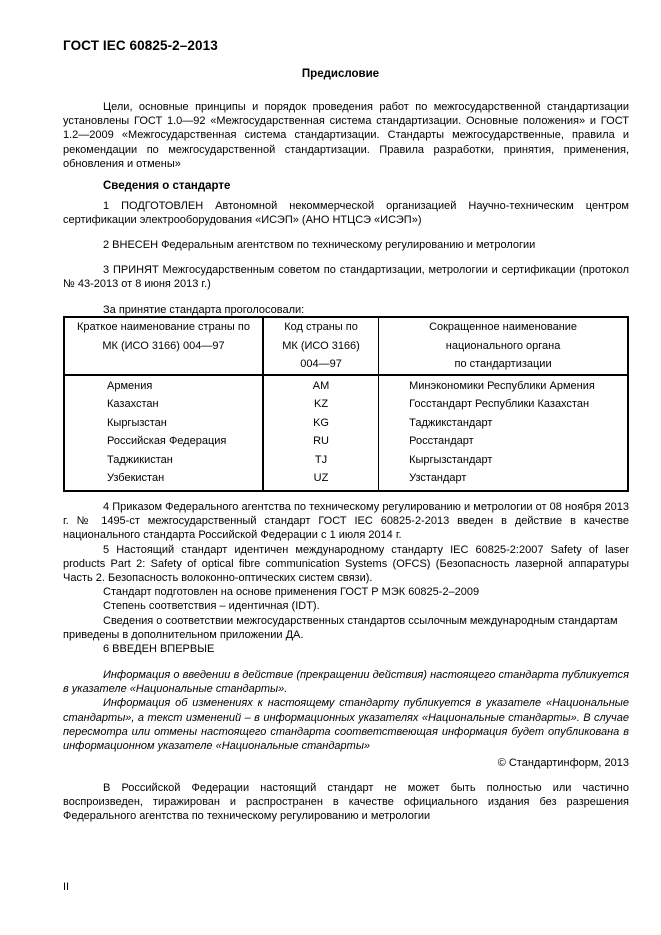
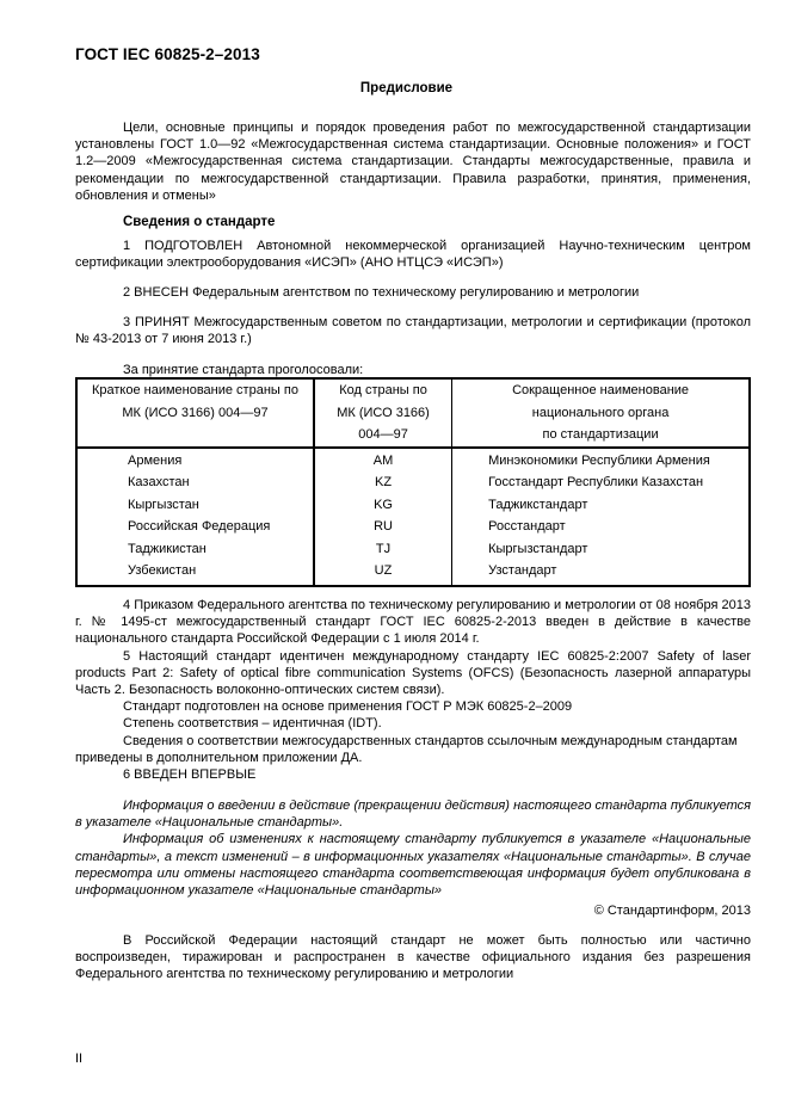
  ГОСТ IEC 60825-2–2013
  Предисловие
  Цели, основные принципы и порядок проведения работ по межгосударственной стандартизации установлены ГОСТ 1.0—92 «Межгосударственная система стандартизации. Основные положения» и ГОСТ 1.2—2009 «Межгосударственная система стандартизации. Стандарты межгосударственные, правила и рекомендации по межгосударственной стандартизации. Правила разработки, принятия, применения, обновления и отмены»
  Сведения о стандарте
  1 ПОДГОТОВЛЕН Автономной некоммерческой организацией Научно-техническим центром сертификации электрооборудования «ИСЭП» (АНО НТЦСЭ «ИСЭП»)
  2 ВНЕСЕН Федеральным агентством по техническому регулированию и метрологии
- 3 ПРИНЯТ Межгосударственным советом по стандартизации, метрологии и сертификации (протокол № 43-2013 от 8 июня 2013 г.)
+ 3 ПРИНЯТ Межгосударственным советом по стандартизации, метрологии и сертификации (протокол № 43-2013 от 7 июня 2013 г.)
  За принятие стандарта проголосовали:
  Краткое наименование страны по МК (ИСО 3166) 004—97	Код страны по МК (ИСО 3166) 004—97	Сокращенное наименование национального органа по стандартизации
  Армения	AM	Минэкономики Республики Армения
  Казахстан	KZ	Госстандарт Республики Казахстан
  Кыргызстан	KG	Таджикстандарт
  Российская Федерация	RU	Росстандарт
  Таджикистан	TJ	Кыргызстандарт
  Узбекистан	UZ	Узстандарт
  4 Приказом Федерального агентства по техническому регулированию и метрологии от 08 ноября 2013 г. № 1495-ст межгосударственный стандарт ГОСТ IEC 60825-2-2013 введен в действие в качестве национального стандарта Российской Федерации с 1 июля 2014 г.
  5 Настоящий стандарт идентичен международному стандарту IEC 60825-2:2007 Safety of laser products Part 2: Safety of optical fibre communication Systems (OFCS) (Безопасность лазерной аппаратуры Часть 2. Безопасность волоконно-оптических систем связи).
  Стандарт подготовлен на основе применения ГОСТ Р МЭК 60825-2–2009
  Степень соответствия – идентичная (IDT).
  Сведения о соответствии межгосударственных стандартов ссылочным международным стандартам приведены в дополнительном приложении ДА.
  6 ВВЕДЕН ВПЕРВЫЕ
  Информация о введении в действие (прекращении действия) настоящего стандарта публикуется в указателе «Национальные стандарты».
  Информация об изменениях к настоящему стандарту публикуется в указателе «Национальные стандарты», а текст изменений – в информационных указателях «Национальные стандарты». В случае пересмотра или отмены настоящего стандарта соответствеющая информация будет опубликована в информационном указателе «Национальные стандарты»
  © Стандартинформ, 2013
  В Российской Федерации настоящий стандарт не может быть полностью или частично воспроизведен, тиражирован и распространен в качестве официального издания без разрешения Федерального агентства по техническому регулированию и метрологии
  II
